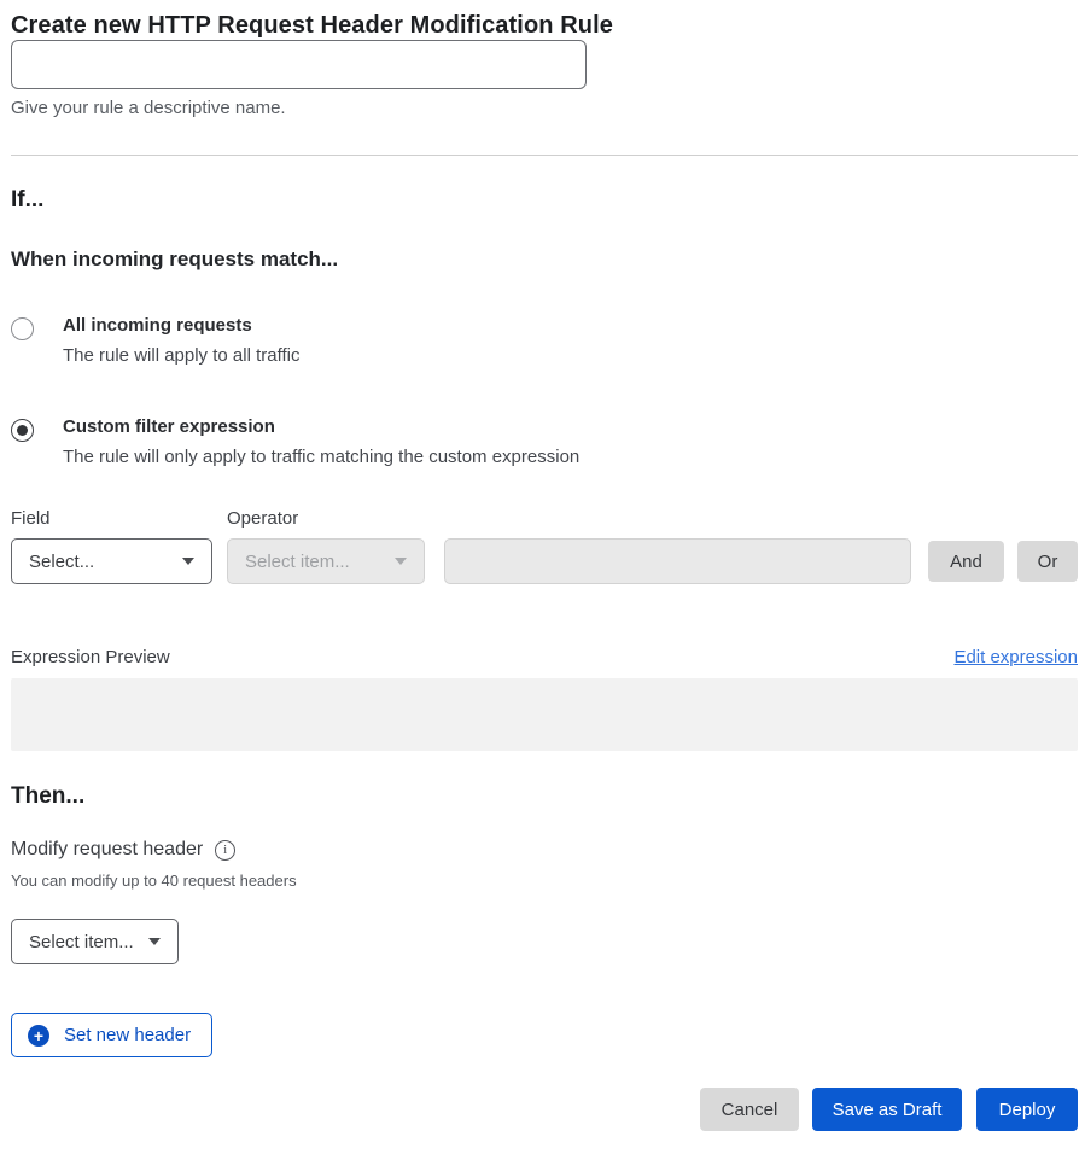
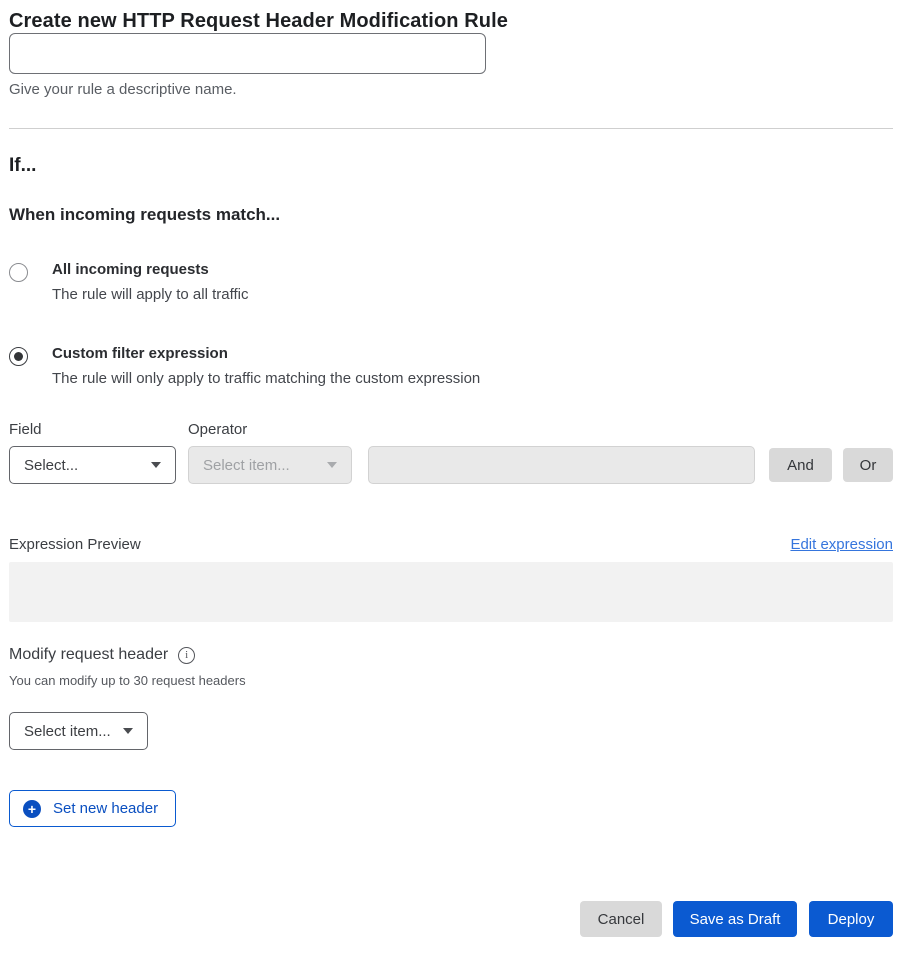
  Create new HTTP Request Header Modification Rule
  Give your rule a descriptive name.
  If...
  When incoming requests match...
  All incoming requests
  The rule will apply to all traffic
  Custom filter expression
  The rule will only apply to traffic matching the custom expression
  Field
  Select...
  Operator
  Select item...
  And
  Or
  Expression Preview
  Edit expression
- Then...
  Modify request header
  i
- You can modify up to 40 request headers
+ You can modify up to 30 request headers
  Select item...
  +
  Set new header
  Cancel
  Save as Draft
  Deploy
